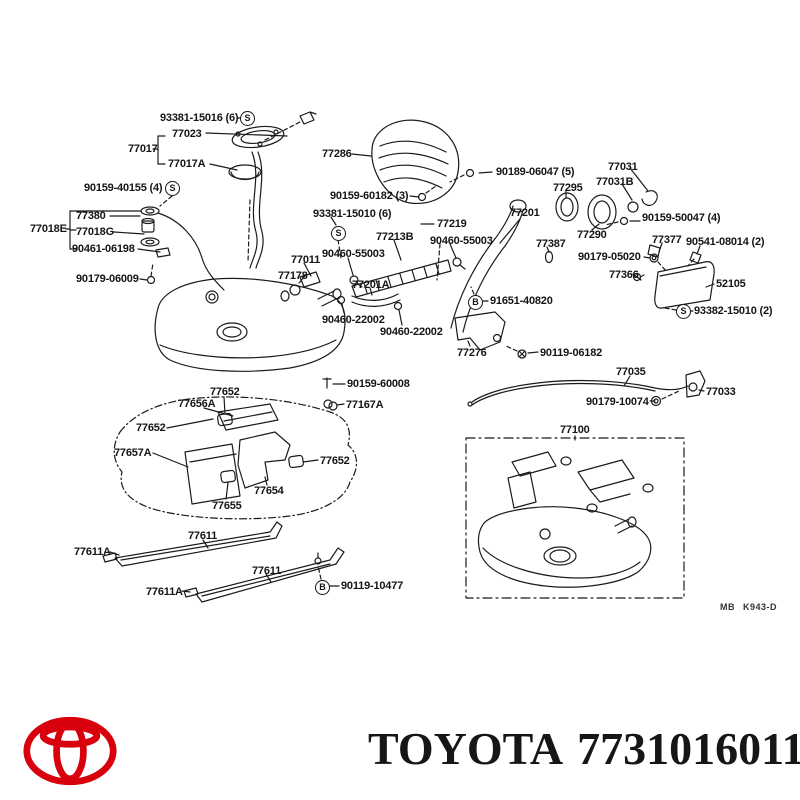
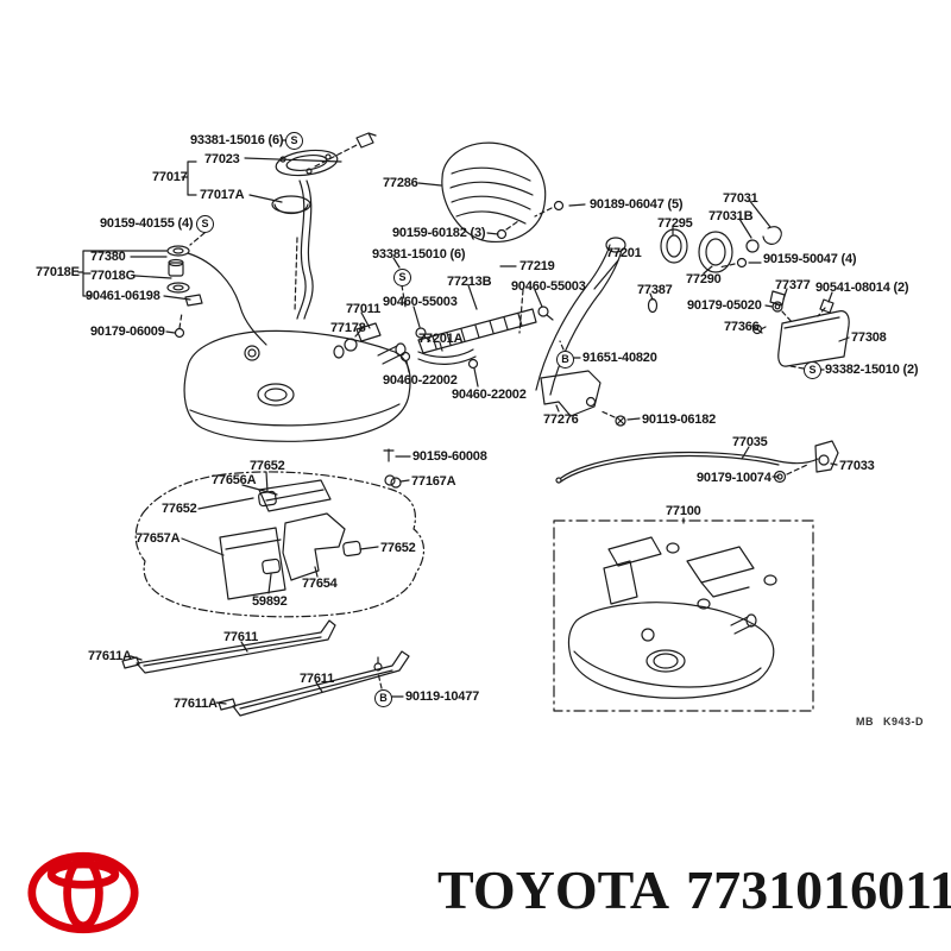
  93381-15016 (6)
  77023
  77017
  77017A
  90159-40155 (4)
  77380
  77018E
  77018G
  90461-06198
  90179-06009
  77286
  90189-06047 (5)
  90159-60182 (3)
  93381-15010 (6)
  77219
  77295
  77031
  77031B
  77201
  77213B
  90460-55003
  90460-55003
  77011
  77178
  77387
  77290
  90159-50047 (4)
  77377
  90541-08014 (2)
  90179-05020
  77366
- 52105
+ 77308
  93382-15010 (2)
  77201A
  91651-40820
  90460-22002
  90460-22002
  77276
  90119-06182
  90159-60008
  77167A
  77652
  77656A
  77652
  77657A
  77652
  77654
- 77655
+ 59892
  77035
  90179-10074
  77033
  77611
  77611A
  77611
  77611A
  90119-10477
  77100
  S
  S
  S
  S
  B
  B
  MB K943-D
  TOYOTA 7731016011
